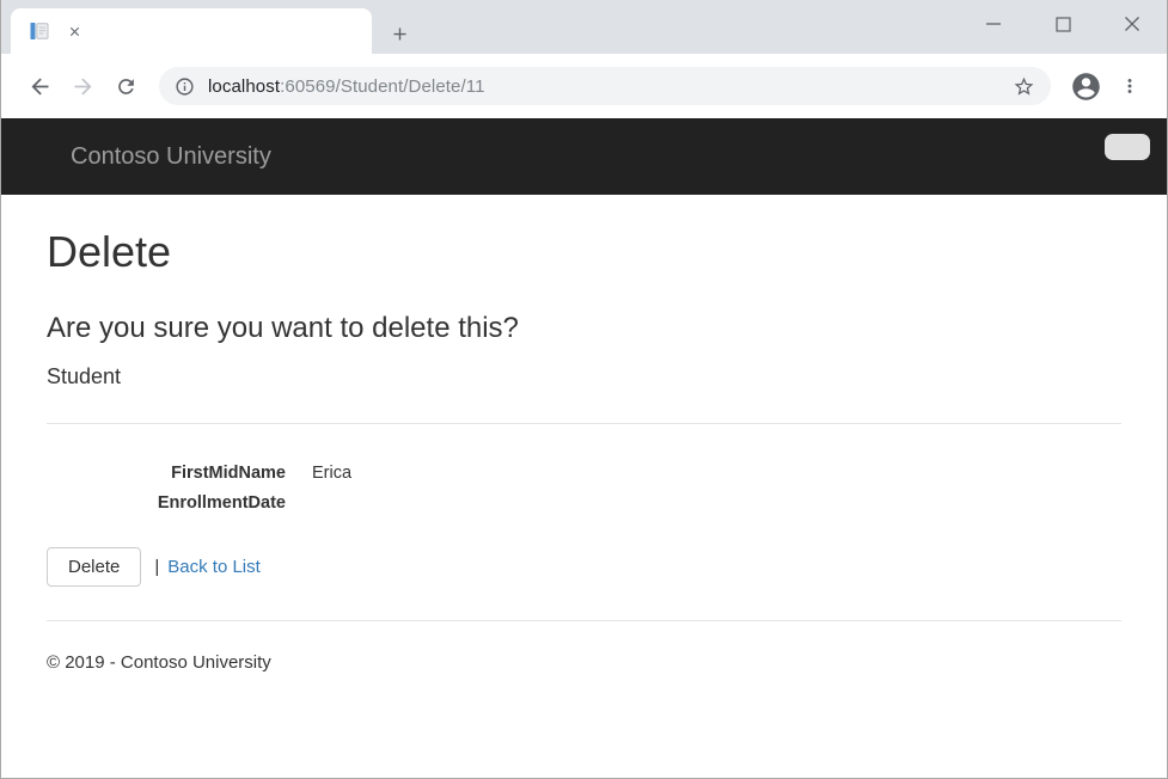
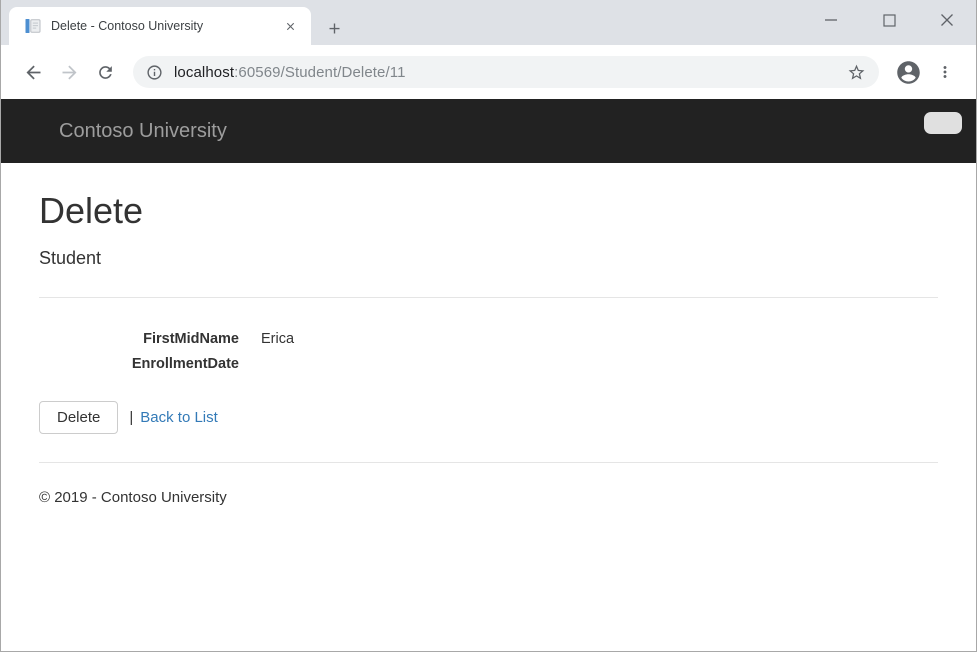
+ Delete - Contoso University
  localhost:60569/Student/Delete/11
  Contoso University
  Delete
- Are you sure you want to delete this?
  Student
  FirstMidName
  Erica
  EnrollmentDate
  Delete
  |
  Back to List
  © 2019 - Contoso University
